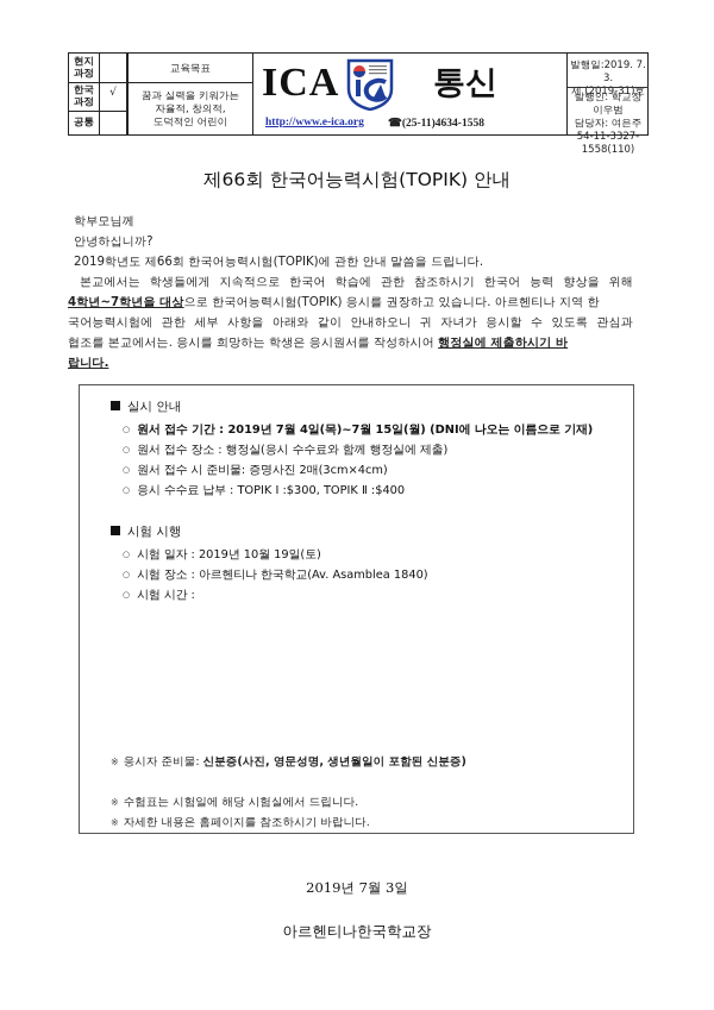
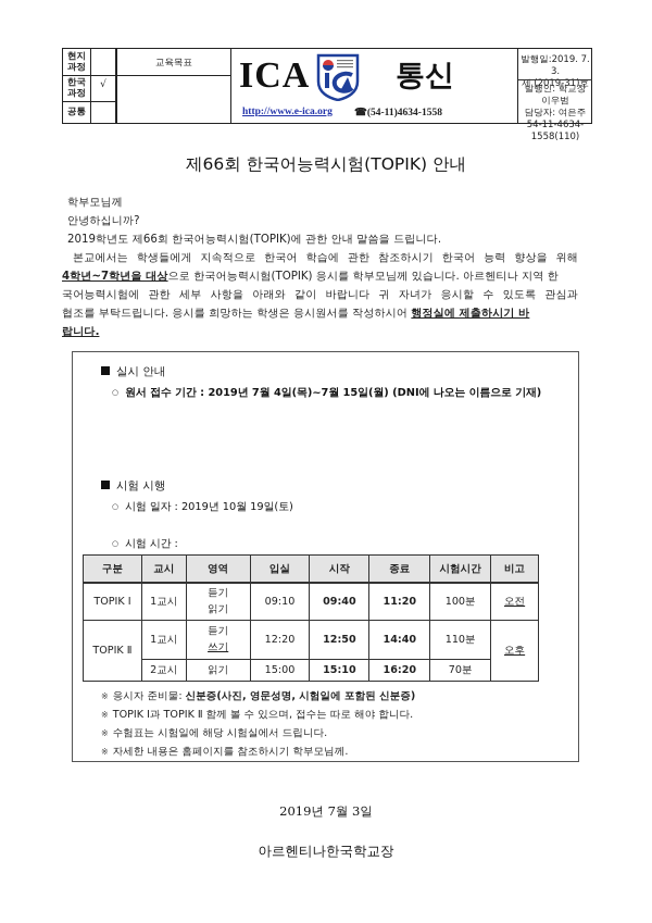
  현지 과정
  한국 과정
  공통
  √
  교육목표
- 꿈과 실력을 키워가는
- 자율적, 창의적,
- 도덕적인 어린이
  ICA
  통신
  http://www.e-ica.org
- ☎(25-11)4634-1558
+ ☎(54-11)4634-1558
  발행일:2019. 7. 3.
  제 (2019-31)호
  발행인: 학교장 이우범
  담당자: 여은주
- 54-11-3327-1558(110)
+ 54-11-4634-1558(110)
  제66회 한국어능력시험(TOPIK) 안내
  학부모님께
  안녕하십니까?
  2019학년도 제66회 한국어능력시험(TOPIK)에 관한 안내 말씀을 드립니다.
  본교에서는 학생들에게 지속적으로 한국어 학습에 관한 참조하시기 한국어 능력 향상을 위해
- 4학년~7학년을 대상으로 한국어능력시험(TOPIK) 응시를 권장하고 있습니다. 아르헨티나 지역 한
+ 4학년~7학년을 대상으로 한국어능력시험(TOPIK) 응시를 학부모님께 있습니다. 아르헨티나 지역 한
- 국어능력시험에 관한 세부 사항을 아래와 같이 안내하오니 귀 자녀가 응시할 수 있도록 관심과
+ 국어능력시험에 관한 세부 사항을 아래와 같이 바랍니다 귀 자녀가 응시할 수 있도록 관심과
- 협조를 본교에서는. 응시를 희망하는 학생은 응시원서를 작성하시어 행정실에 제출하시기 바
+ 협조를 부탁드립니다. 응시를 희망하는 학생은 응시원서를 작성하시어 행정실에 제출하시기 바
  랍니다.
  실시 안내
  ○ 원서 접수 기간 : 2019년 7월 4일(목)~7월 15일(월) (DNI에 나오는 이름으로 기재)
- ○ 원서 접수 장소 : 행정실(응시 수수료와 함께 행정실에 제출)
- ○ 원서 접수 시 준비물: 증명사진 2매(3cm×4cm)
- ○ 응시 수수료 납부 : TOPIK Ⅰ :$300, TOPIK Ⅱ :$400
  시험 시행
  ○ 시험 일자 : 2019년 10월 19일(토)
- ○ 시험 장소 : 아르헨티나 한국학교(Av. Asamblea 1840)
  ○ 시험 시간 :
+ 구분	교시	영역	입실	시작	종료	시험시간	비고
+ TOPIK Ⅰ	1교시	듣기읽기	09:10	09:40	11:20	100분	오전
+ TOPIK Ⅱ	1교시	듣기쓰기	12:20	12:50	14:40	110분	오후
+ 2교시	읽기	15:00	15:10	16:20	70분
- ※ 응시자 준비물: 신분증(사진, 영문성명, 생년월일이 포함된 신분증)
+ ※ 응시자 준비물: 신분증(사진, 영문성명, 시험일에 포함된 신분증)
+ ※ TOPIK Ⅰ과 TOPIK Ⅱ 함께 볼 수 있으며, 접수는 따로 해야 합니다.
  ※ 수험표는 시험일에 해당 시험실에서 드립니다.
- ※ 자세한 내용은 홈페이지를 참조하시기 바랍니다.
+ ※ 자세한 내용은 홈페이지를 참조하시기 학부모님께.
  2019년 7월 3일
  아르헨티나한국학교장
